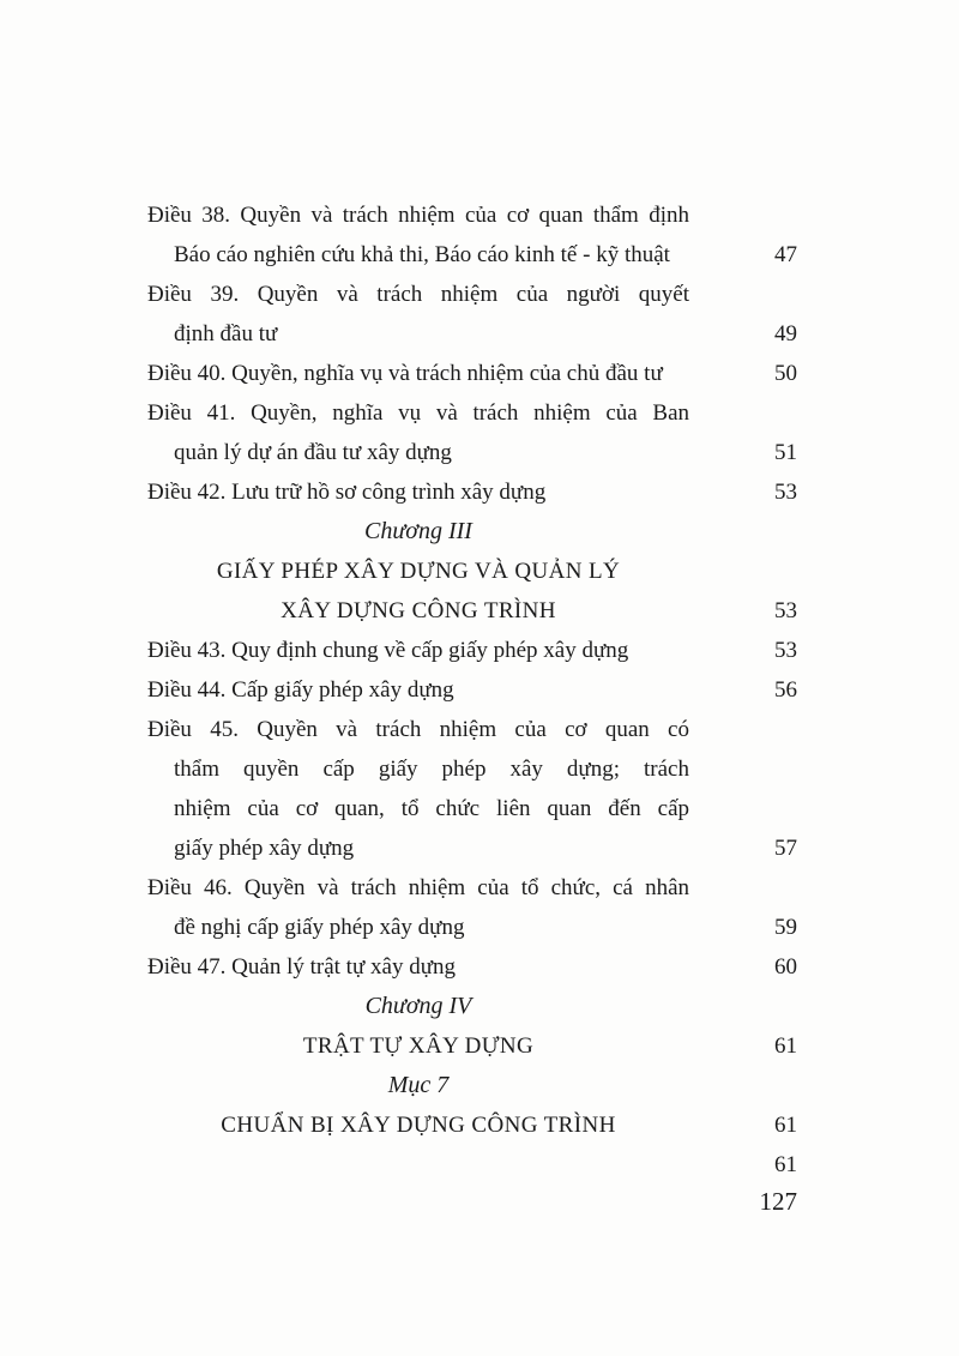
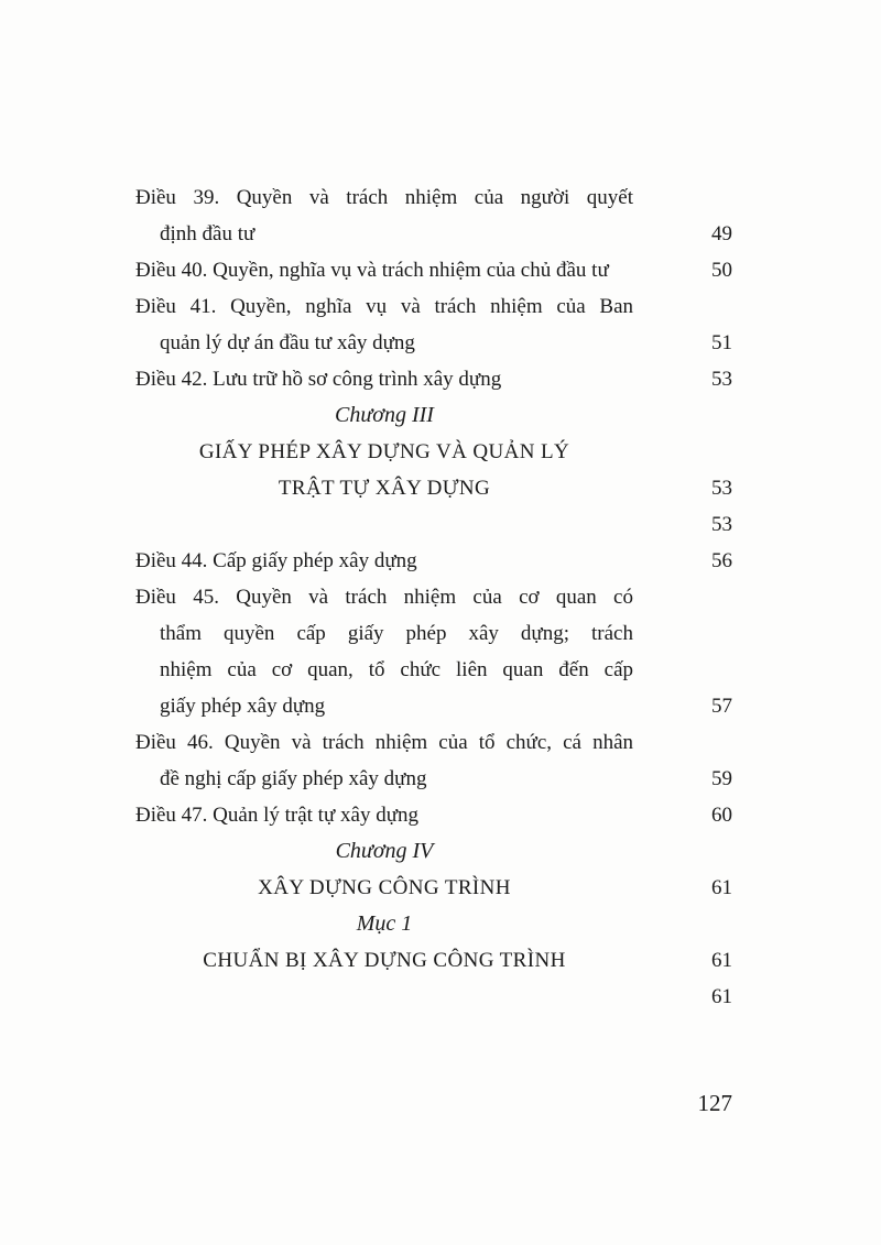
- Điều 38. Quyền và trách nhiệm của cơ quan thẩm định
- Báo cáo nghiên cứu khả thi, Báo cáo kinh tế - kỹ thuật
- 47
  Điều 39. Quyền và trách nhiệm của người quyết
  định đầu tư
  49
  Điều 40. Quyền, nghĩa vụ và trách nhiệm của chủ đầu tư
  50
  Điều 41. Quyền, nghĩa vụ và trách nhiệm của Ban
  quản lý dự án đầu tư xây dựng
  51
  Điều 42. Lưu trữ hồ sơ công trình xây dựng
  53
  Chương III
  GIẤY PHÉP XÂY DỰNG VÀ QUẢN LÝ
- XÂY DỰNG CÔNG TRÌNH
+ TRẬT TỰ XÂY DỰNG
  53
- Điều 43. Quy định chung về cấp giấy phép xây dựng
  53
  Điều 44. Cấp giấy phép xây dựng
  56
  Điều 45. Quyền và trách nhiệm của cơ quan có
  thẩm quyền cấp giấy phép xây dựng; trách
  nhiệm của cơ quan, tổ chức liên quan đến cấp
  giấy phép xây dựng
  57
  Điều 46. Quyền và trách nhiệm của tổ chức, cá nhân
  đề nghị cấp giấy phép xây dựng
  59
  Điều 47. Quản lý trật tự xây dựng
  60
  Chương IV
- TRẬT TỰ XÂY DỰNG
+ XÂY DỰNG CÔNG TRÌNH
  61
- Mục 7
+ Mục 1
  CHUẨN BỊ XÂY DỰNG CÔNG TRÌNH
  61
  61
  127
